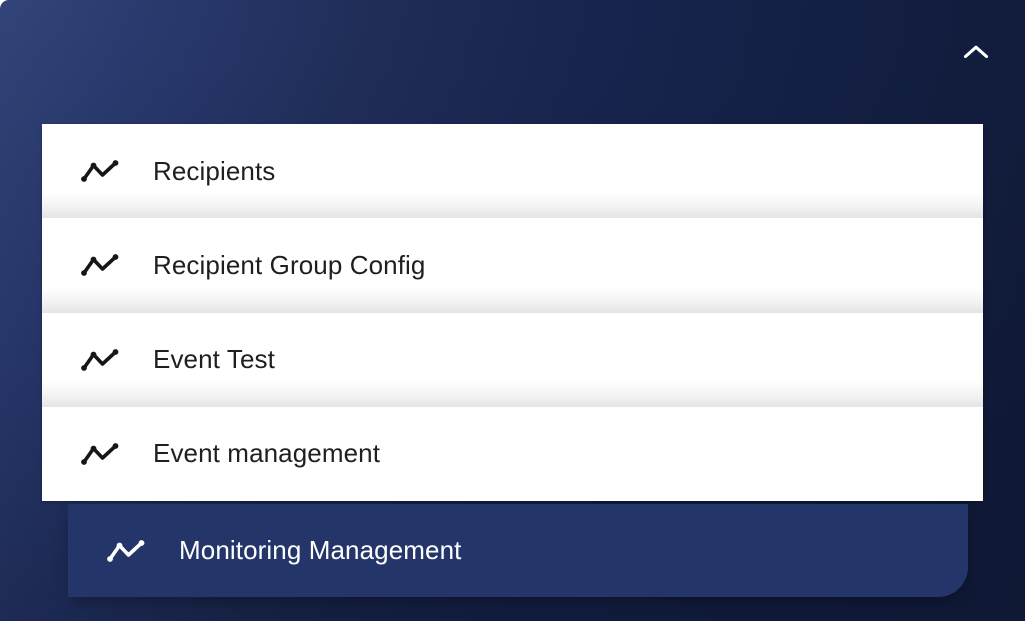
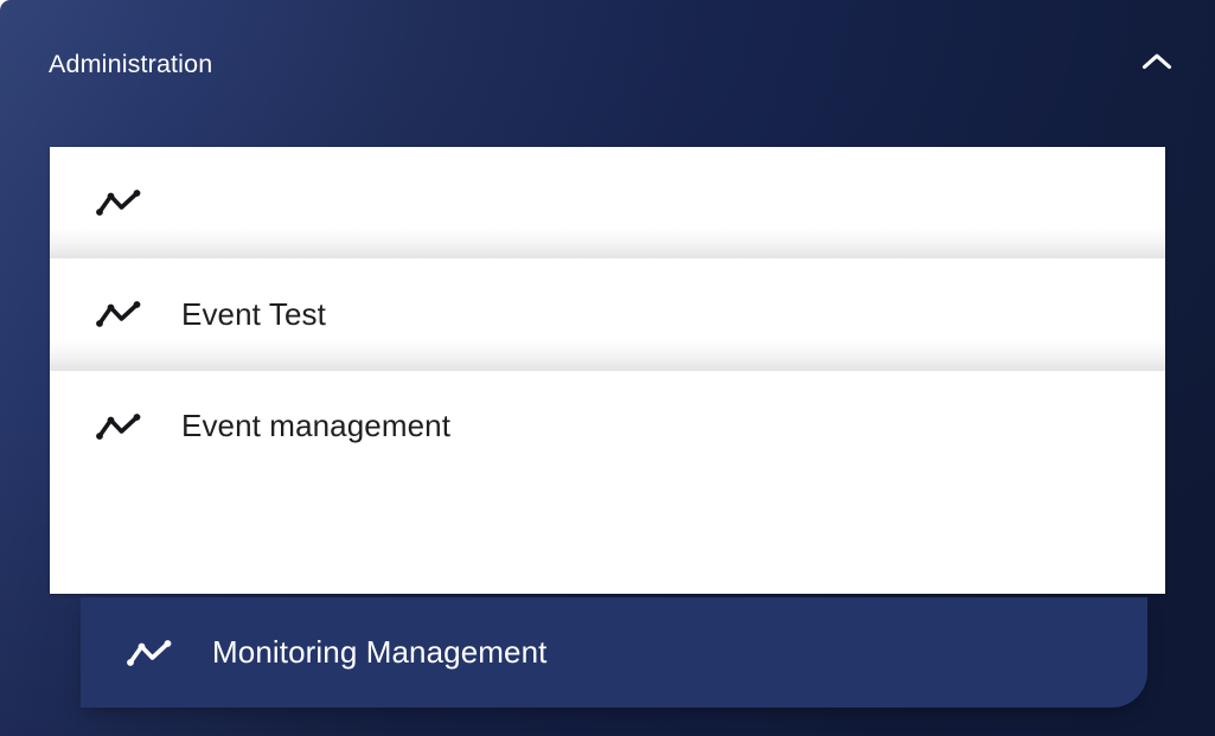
+ Administration
  Monitoring Management
- Recipients
- Recipient Group Config
  Event Test
  Event management
